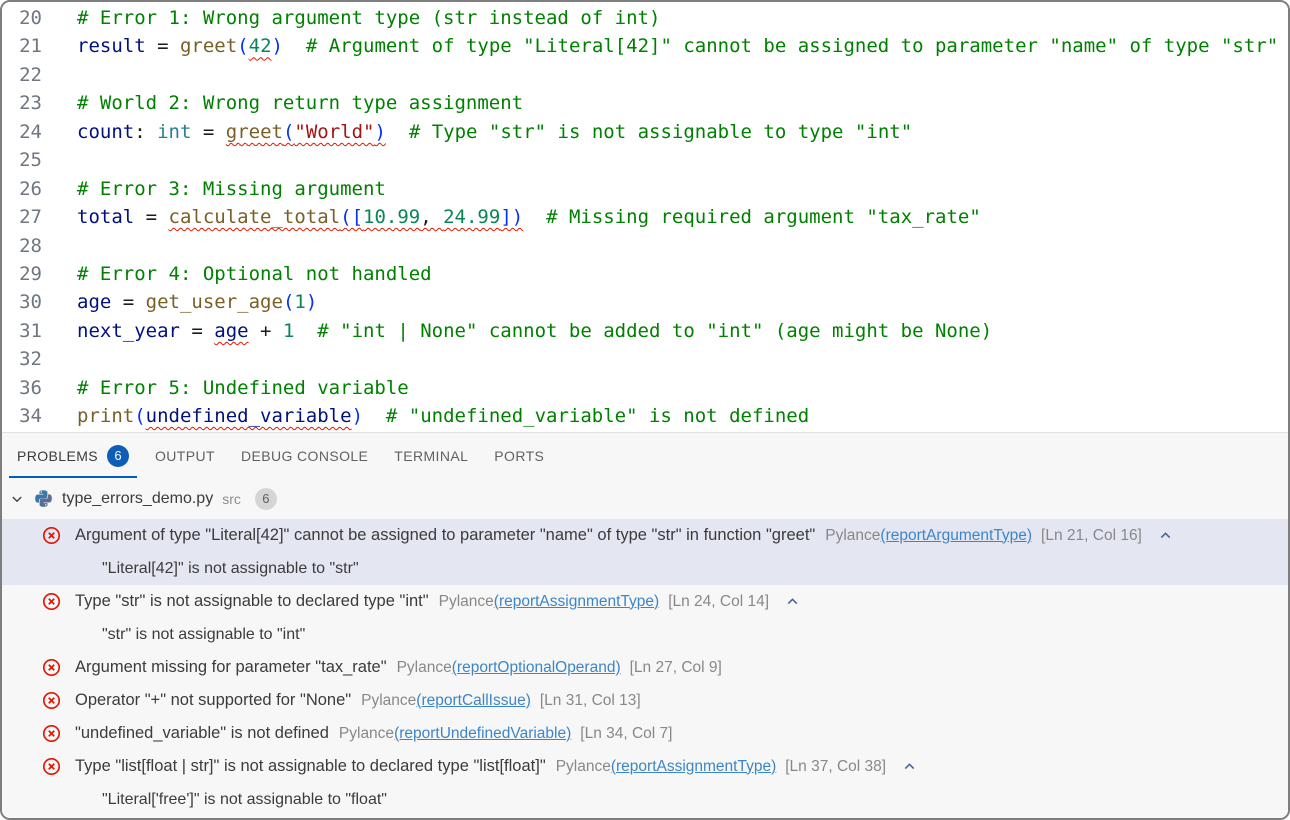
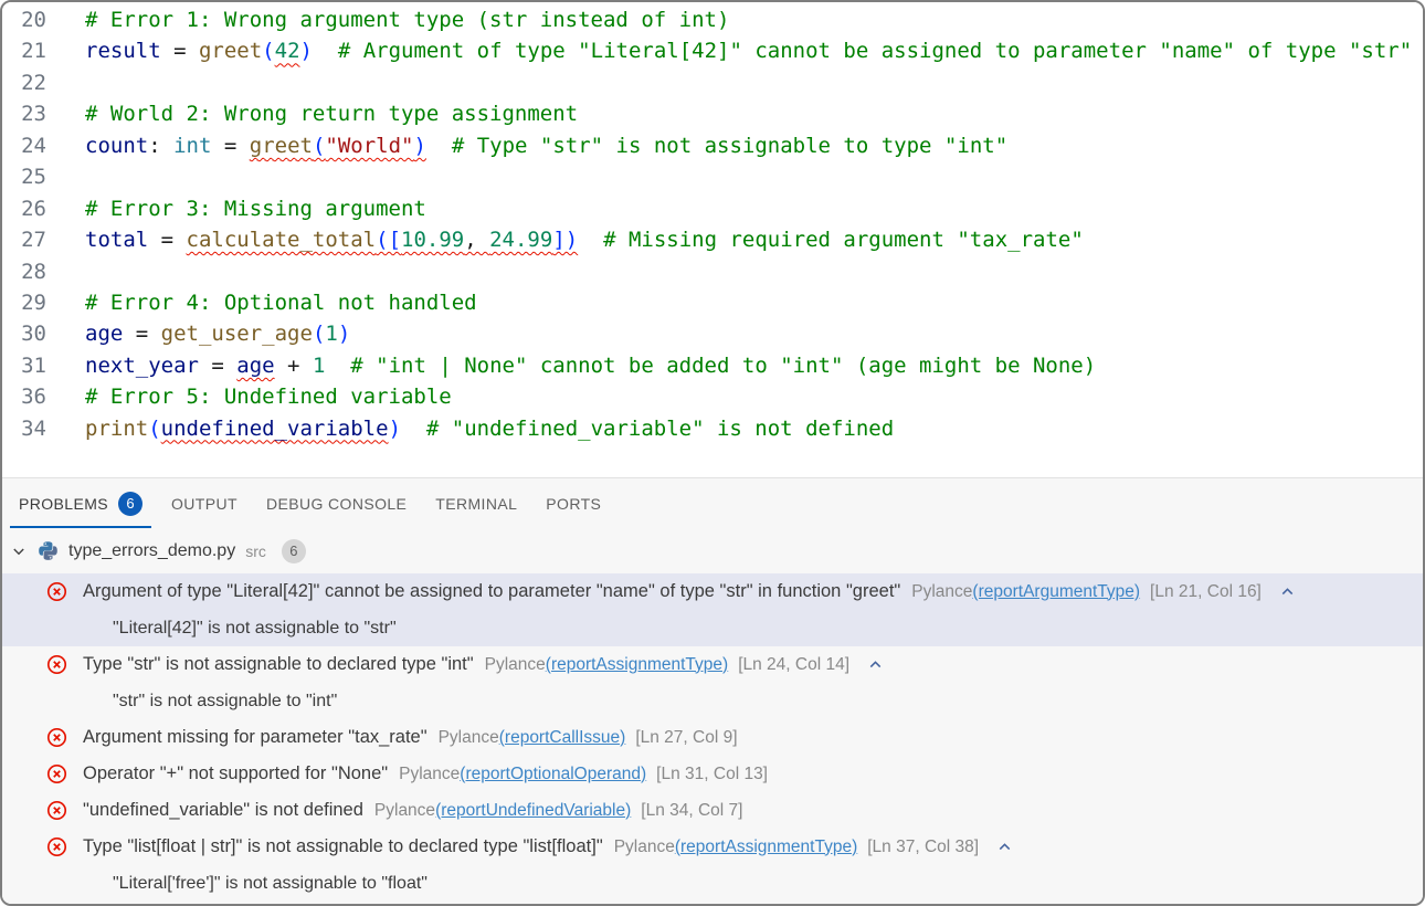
  20
  # Error 1: Wrong argument type (str instead of int)
  21
  result = greet(42) # Argument of type "Literal[42]" cannot be assigned to parameter "name" of type "str"
  22
  23
  # World 2: Wrong return type assignment
  24
  count: int = greet("World") # Type "str" is not assignable to type "int"
  25
  26
  # Error 3: Missing argument
  27
  total = calculate_total([10.99, 24.99]) # Missing required argument "tax_rate"
  28
  29
  # Error 4: Optional not handled
  30
  age = get_user_age(1)
  31
  next_year = age + 1 # "int | None" cannot be added to "int" (age might be None)
- 32
  36
  # Error 5: Undefined variable
  34
  print(undefined_variable) # "undefined_variable" is not defined
  PROBLEMS
  6
  OUTPUT
  DEBUG CONSOLE
  TERMINAL
  PORTS
  type_errors_demo.py
  src
  6
  Argument of type "Literal[42]" cannot be assigned to parameter "name" of type "str" in function "greet"
  Pylance(reportArgumentType)
  [Ln 21, Col 16]
  "Literal[42]" is not assignable to "str"
  Type "str" is not assignable to declared type "int"
  Pylance(reportAssignmentType)
  [Ln 24, Col 14]
  "str" is not assignable to "int"
  Argument missing for parameter "tax_rate"
- Pylance(reportOptionalOperand)
+ Pylance(reportCallIssue)
  [Ln 27, Col 9]
  Operator "+" not supported for "None"
- Pylance(reportCallIssue)
+ Pylance(reportOptionalOperand)
  [Ln 31, Col 13]
  "undefined_variable" is not defined
  Pylance(reportUndefinedVariable)
  [Ln 34, Col 7]
  Type "list[float | str]" is not assignable to declared type "list[float]"
  Pylance(reportAssignmentType)
  [Ln 37, Col 38]
  "Literal['free']" is not assignable to "float"
